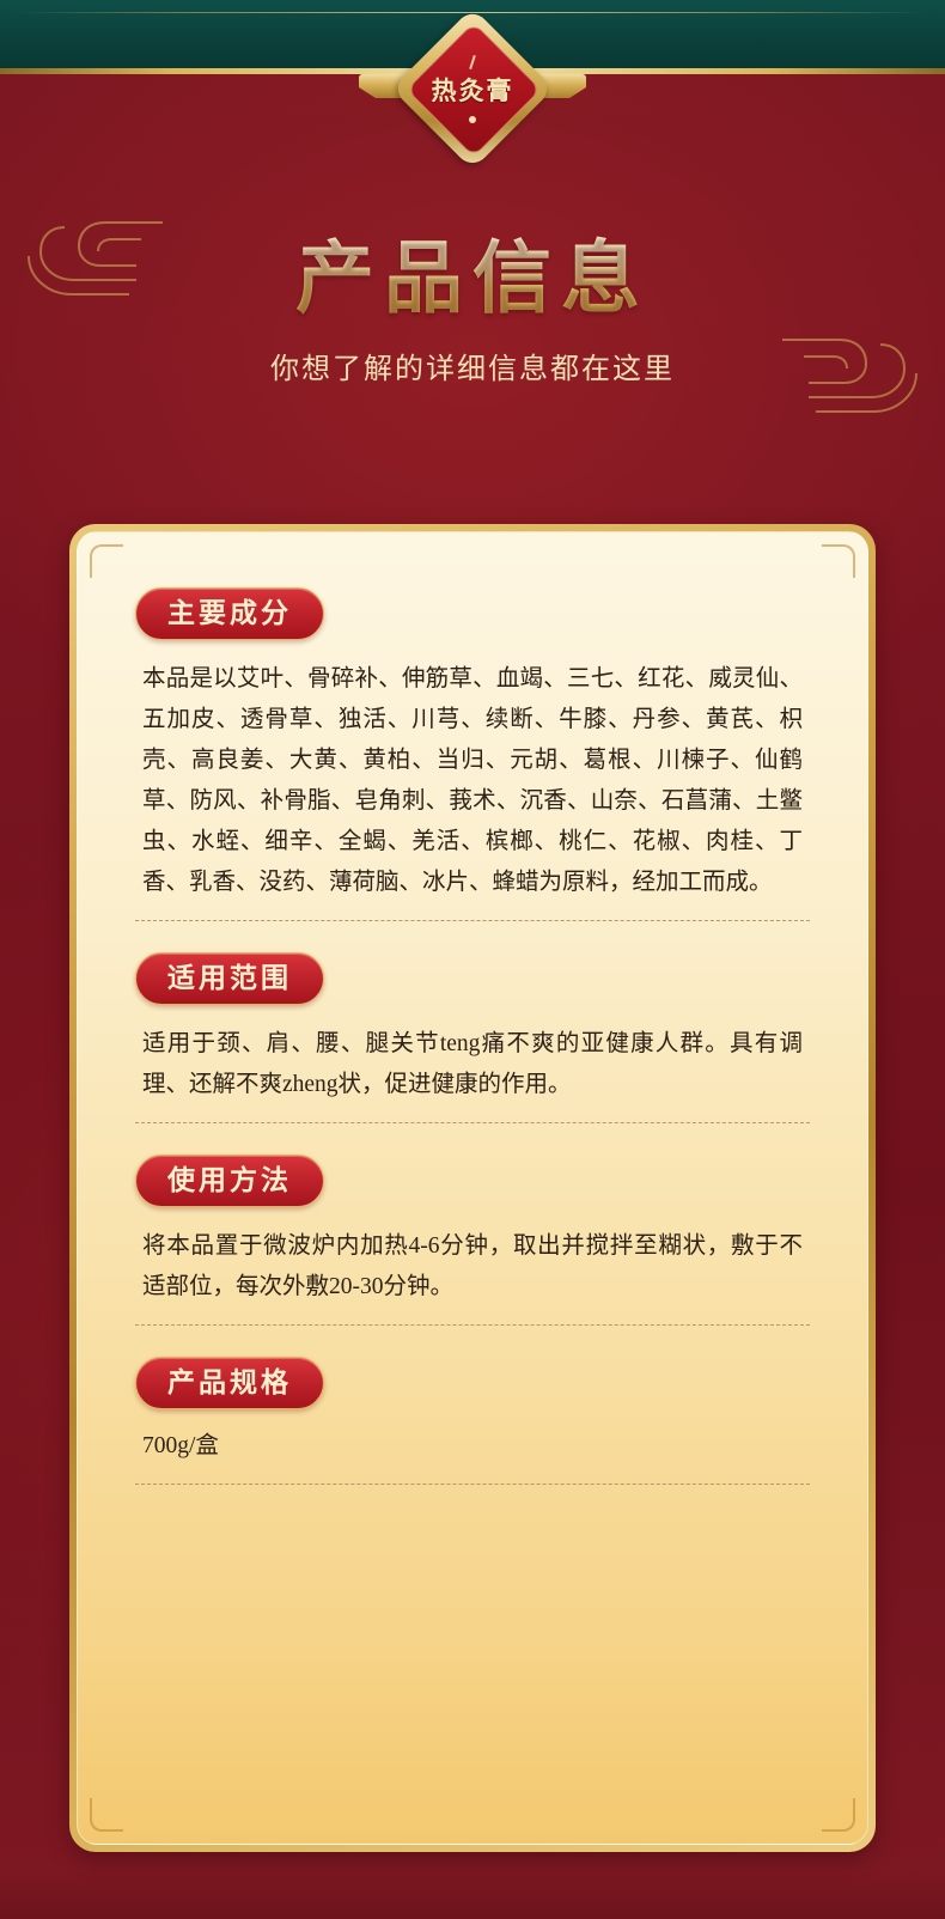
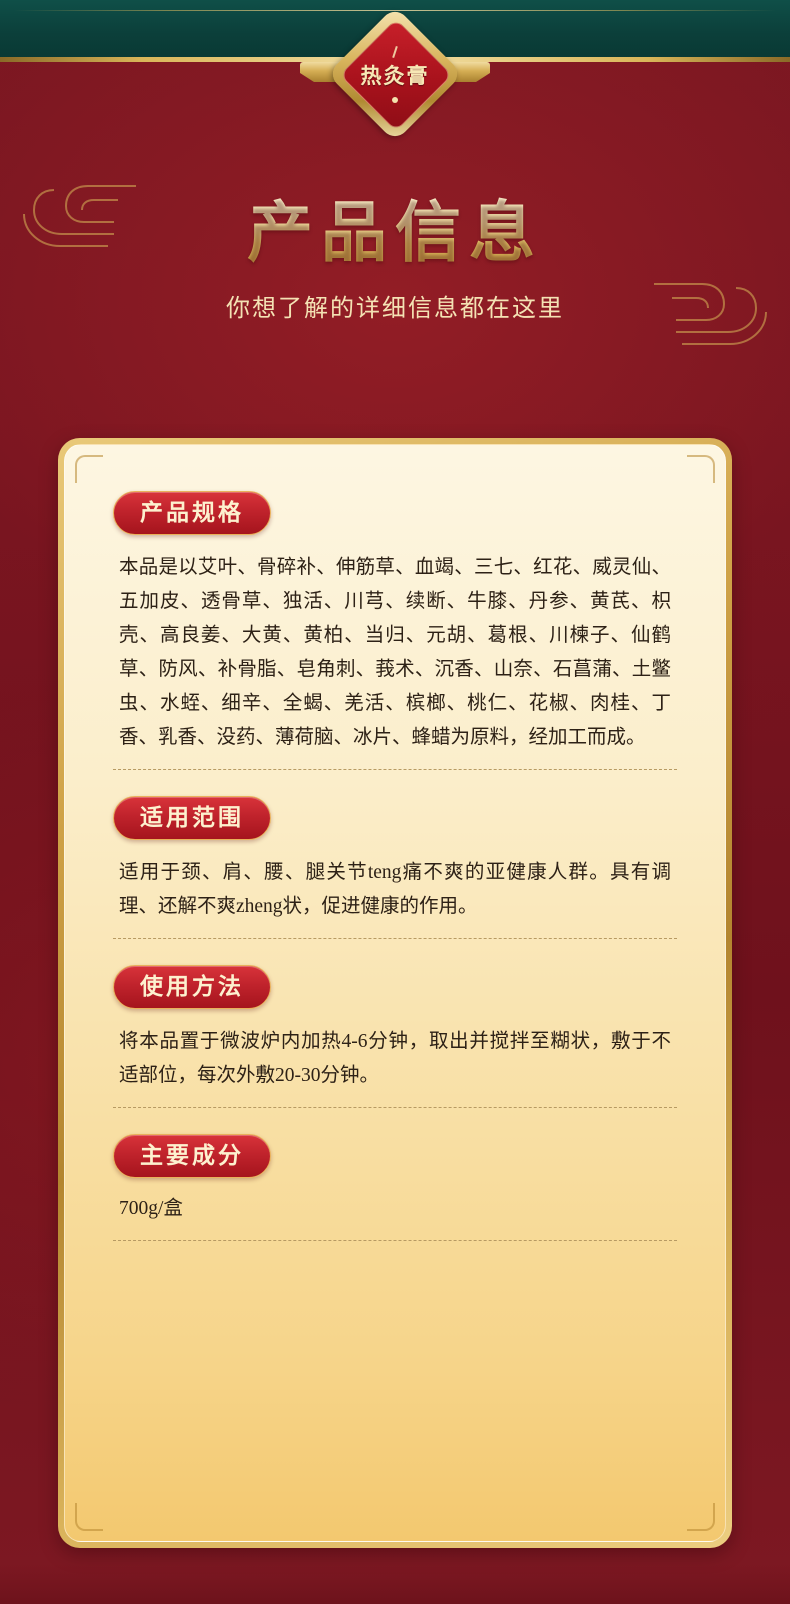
  热灸膏
  产品信息
  你想了解的详细信息都在这里
- 主要成分
+ 产品规格
  本品是以艾叶、骨碎补、伸筋草、血竭、三七、红花、威灵仙、五加皮、透骨草、独活、川芎、续断、牛膝、丹参、黄芪、枳壳、高良姜、大黄、黄柏、当归、元胡、葛根、川楝子、仙鹤草、防风、补骨脂、皂角刺、莪术、沉香、山奈、石菖蒲、土鳖虫、水蛭、细辛、全蝎、羌活、槟榔、桃仁、花椒、肉桂、丁香、乳香、没药、薄荷脑、冰片、蜂蜡为原料，经加工而成。
  适用范围
  适用于颈、肩、腰、腿关节teng痛不爽的亚健康人群。具有调理、还解不爽zheng状，促进健康的作用。
  使用方法
  将本品置于微波炉内加热4-6分钟，取出并搅拌至糊状，敷于不适部位，每次外敷20-30分钟。
- 产品规格
+ 主要成分
  700g/盒
